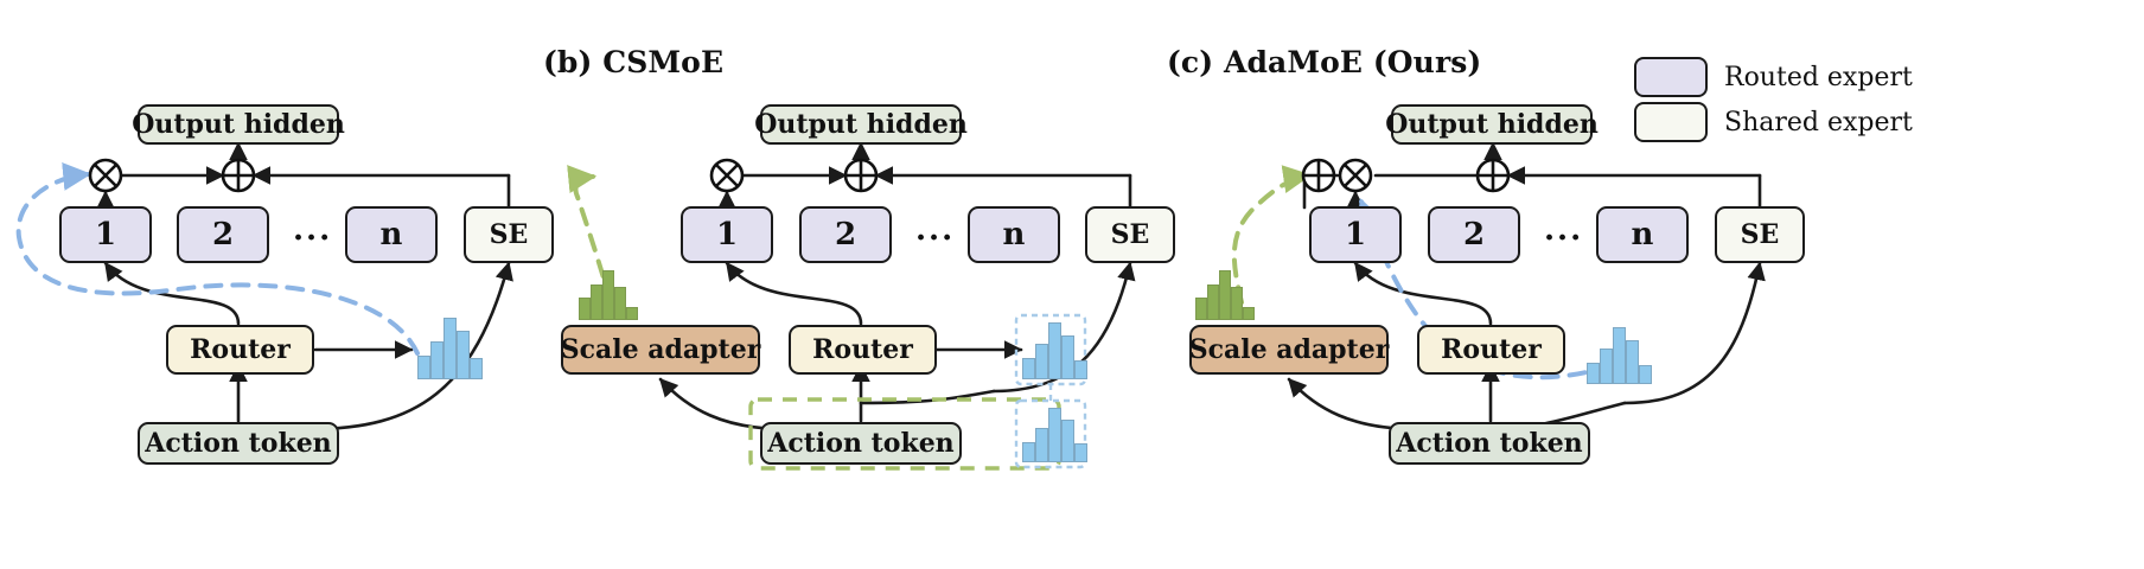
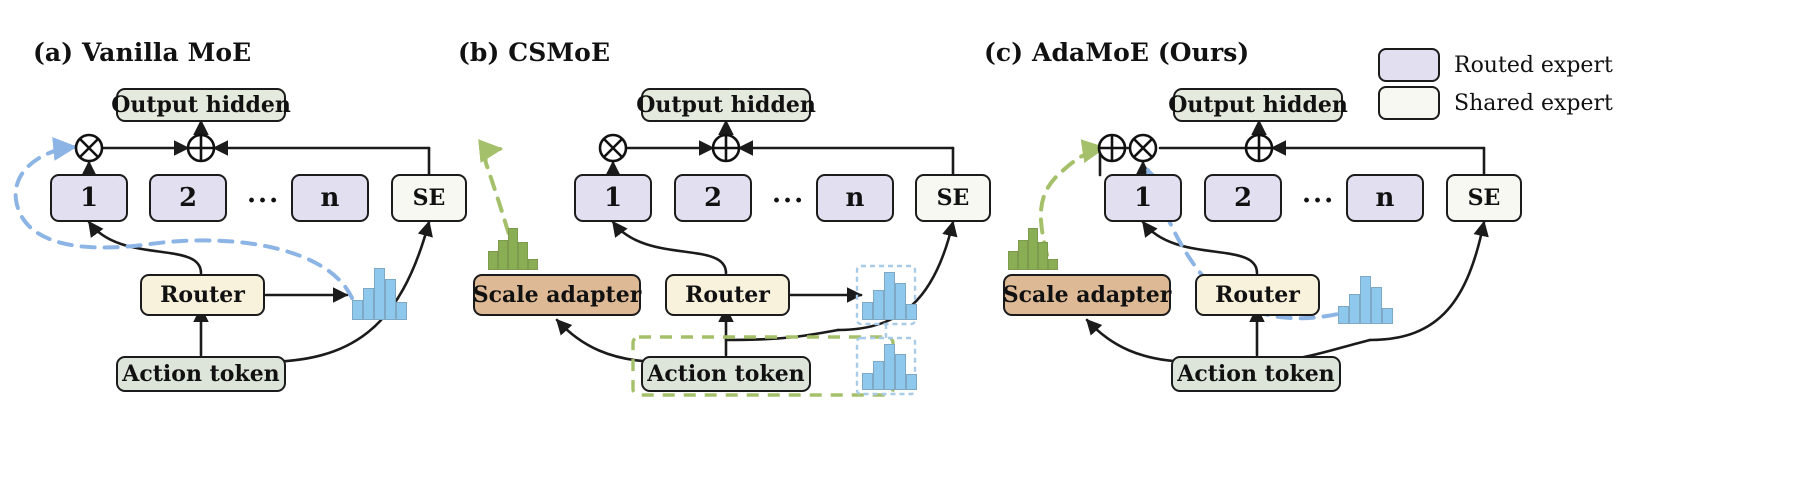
+ (a) Vanilla MoE
  Output hidden
  1
  2
  ···
  n
  SE
  Router
  Action token
  (b) CSMoE
  Output hidden
  1
  2
  ···
  n
  SE
  Scale adapter
  Router
  Action token
  (c) AdaMoE (Ours)
  Output hidden
  1
  2
  ···
  n
  SE
  Scale adapter
  Router
  Action token
  Routed expert
  Shared expert
